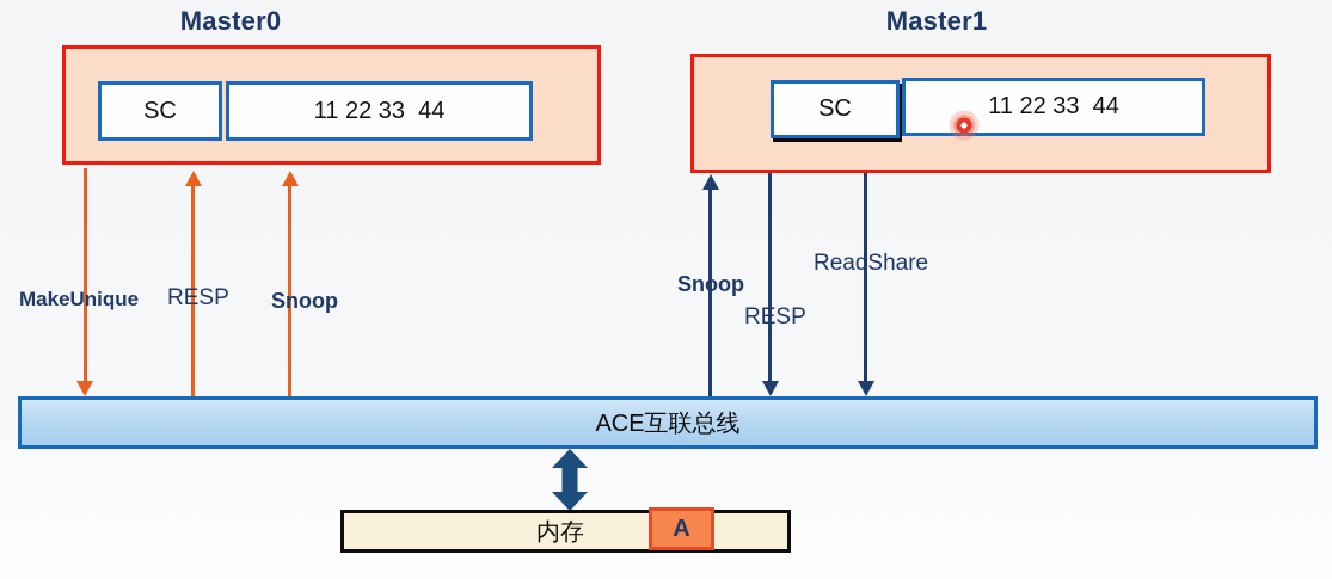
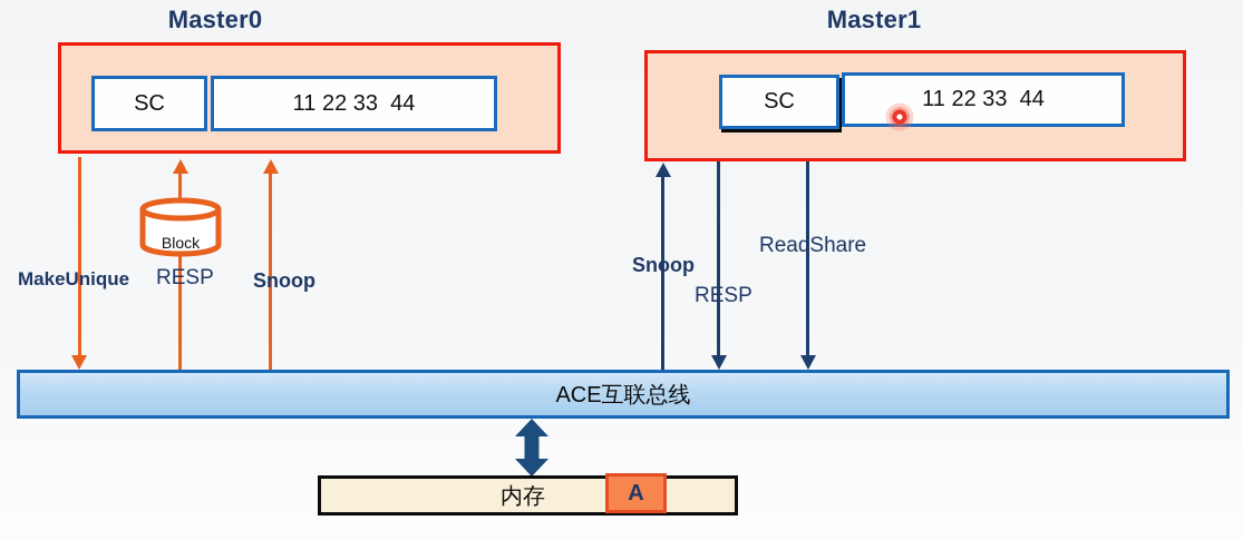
  Master0
  Master1
  SC
  11 22 33 44
  SC
  11 22 33 44
+ Block
  MakeUnique
  RESP
  Snoop
  Snoop
  RESP
  ReadShare
  ACE互联总线
  内存
  A
